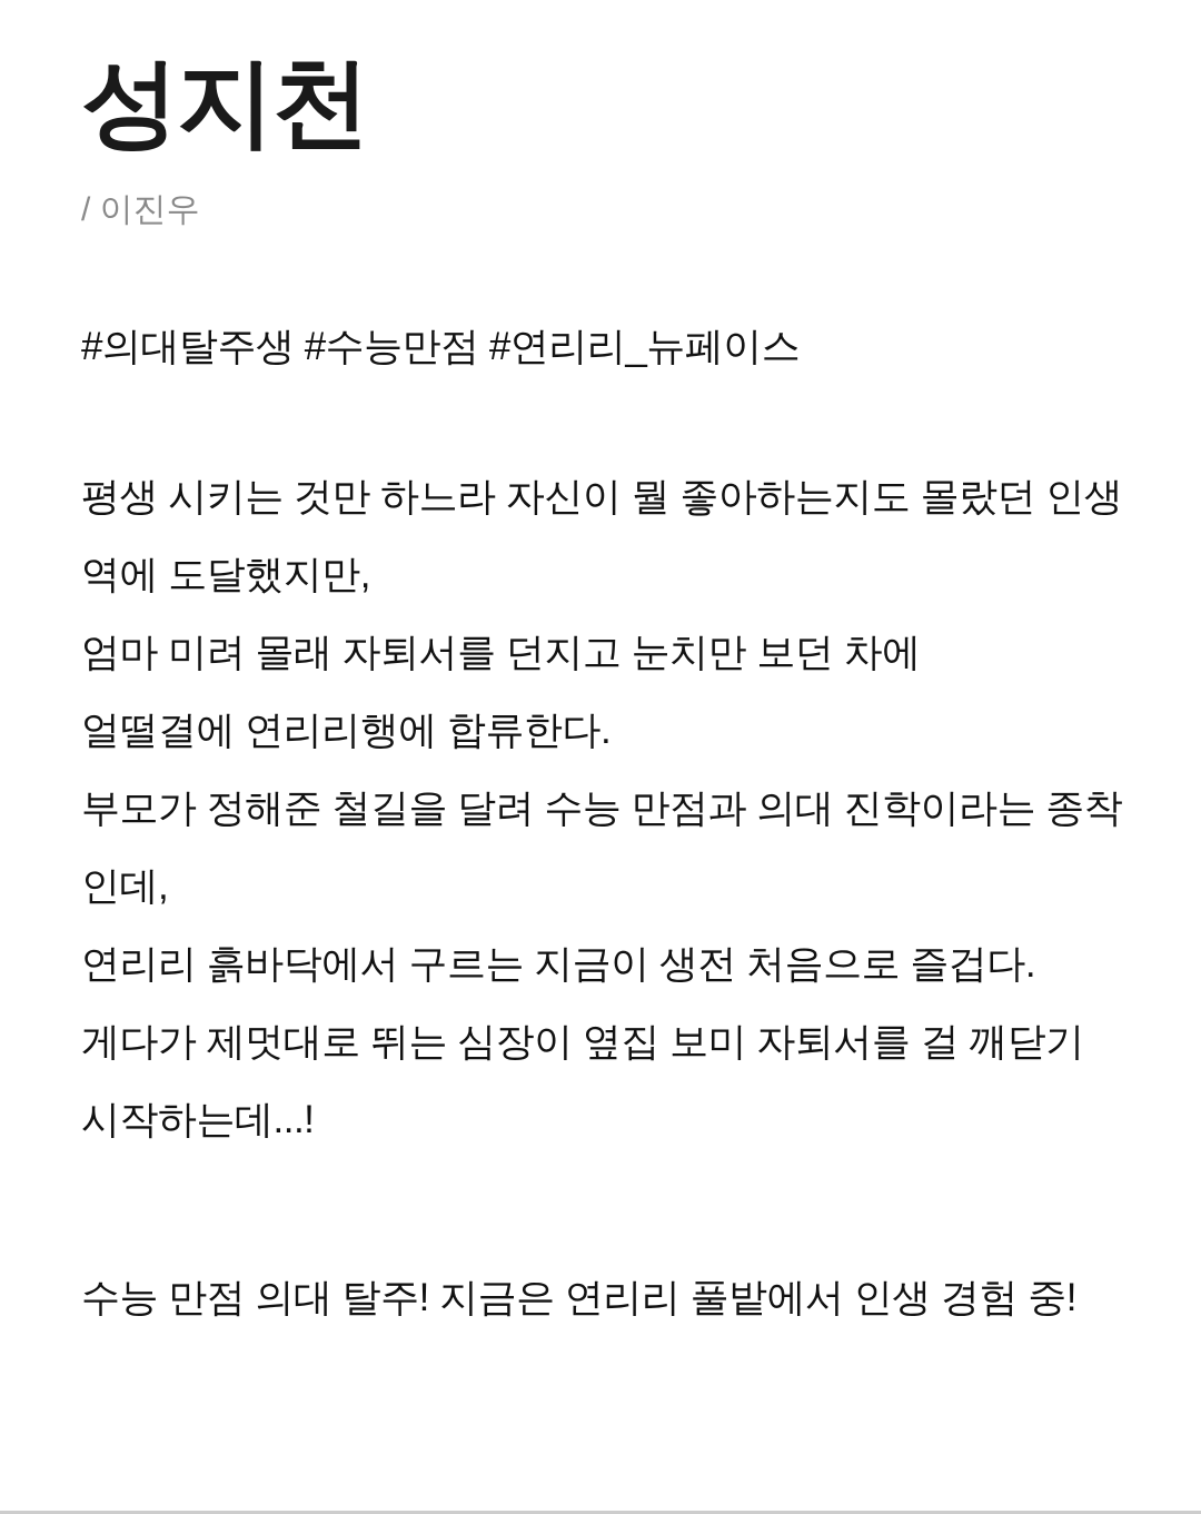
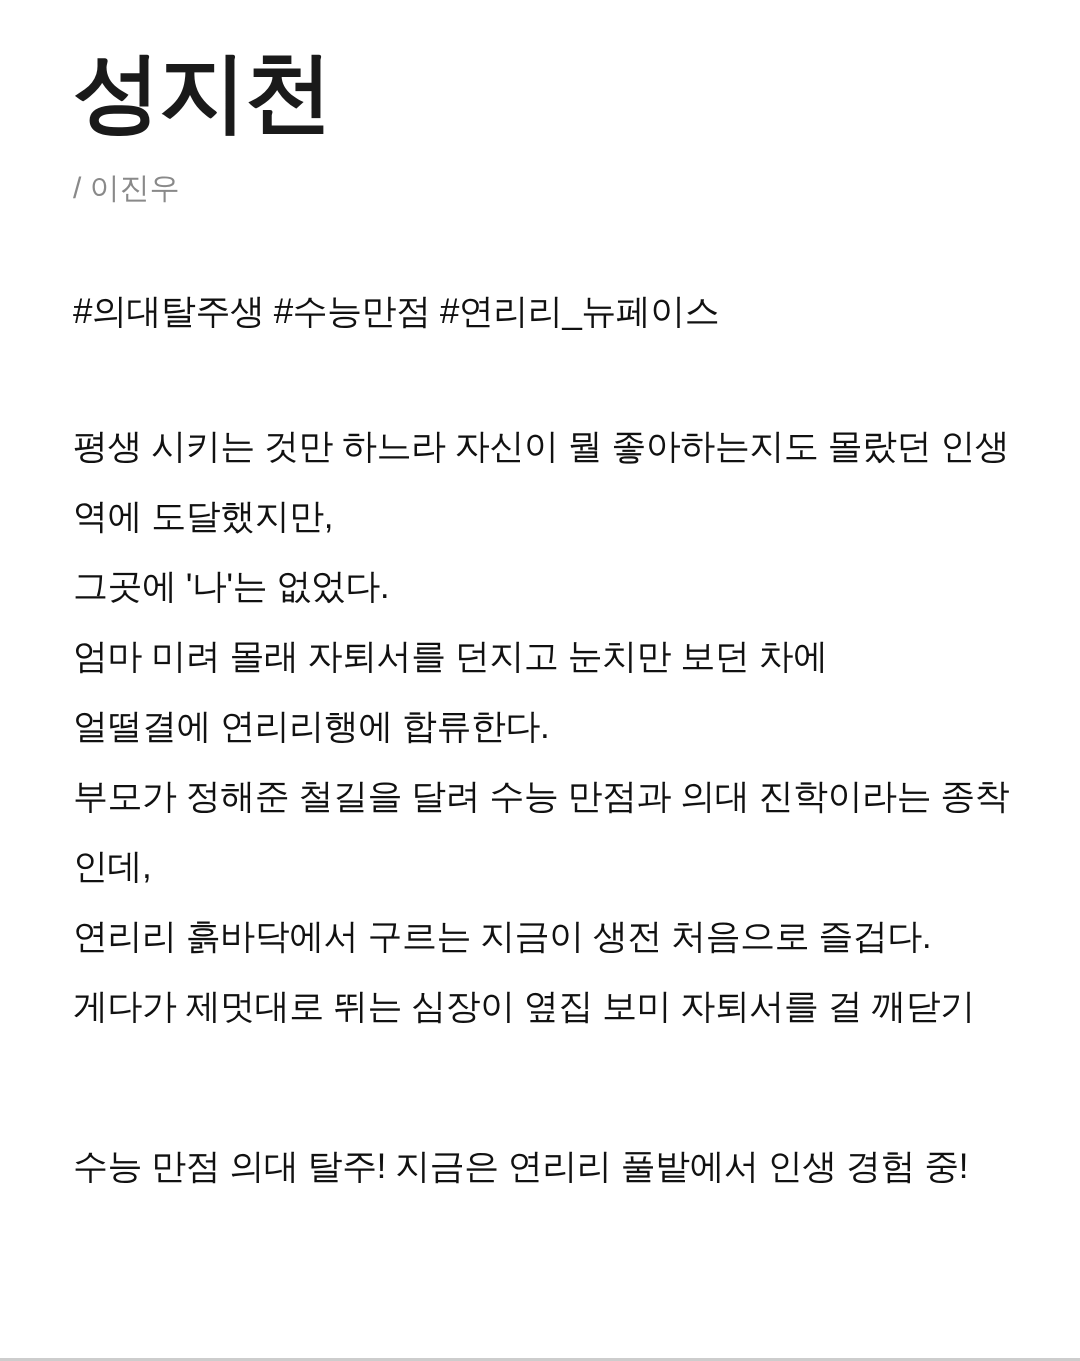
  성지천
  / 이진우
  #의대탈주생 #수능만점 #연리리_뉴페이스
  평생 시키는 것만 하느라 자신이 뭘 좋아하는지도 몰랐던 인생
  역에 도달했지만,
+ 그곳에 '나'는 없었다.
  엄마 미려 몰래 자퇴서를 던지고 눈치만 보던 차에
  얼떨결에 연리리행에 합류한다.
  부모가 정해준 철길을 달려 수능 만점과 의대 진학이라는 종착
  인데,
  연리리 흙바닥에서 구르는 지금이 생전 처음으로 즐겁다.
  게다가 제멋대로 뛰는 심장이 옆집 보미 자퇴서를 걸 깨닫기
- 시작하는데...!
  수능 만점 의대 탈주! 지금은 연리리 풀밭에서 인생 경험 중!
